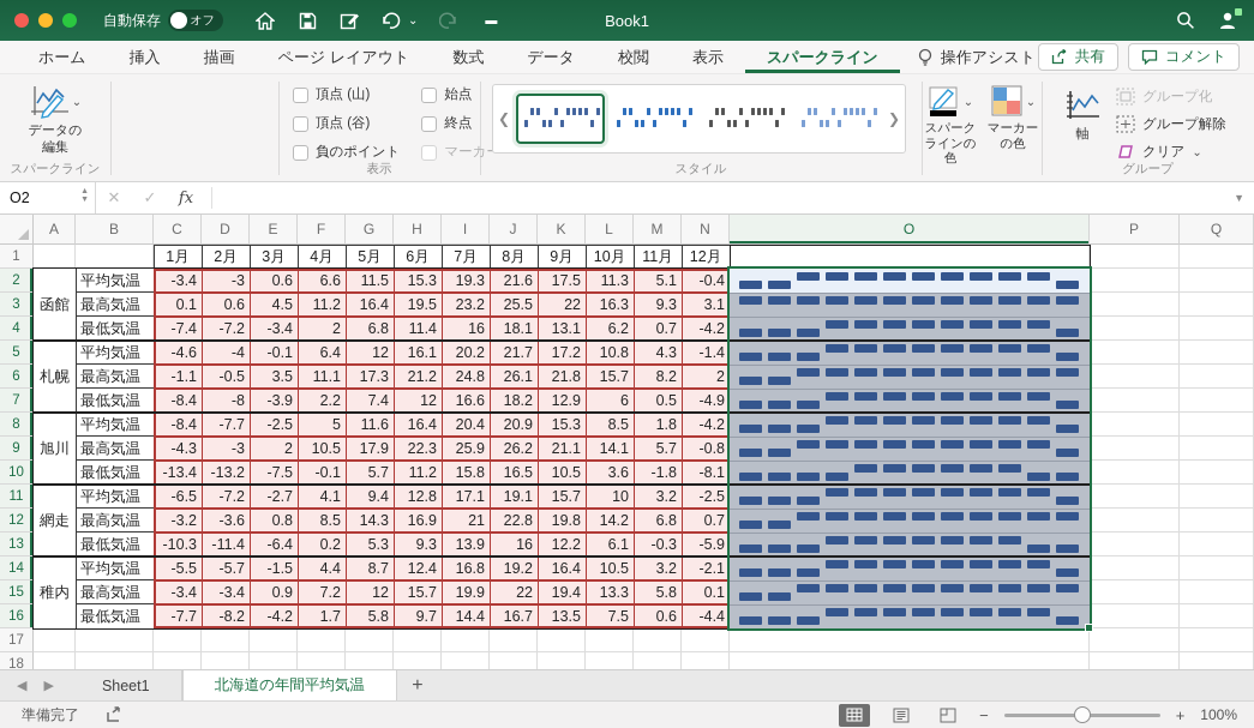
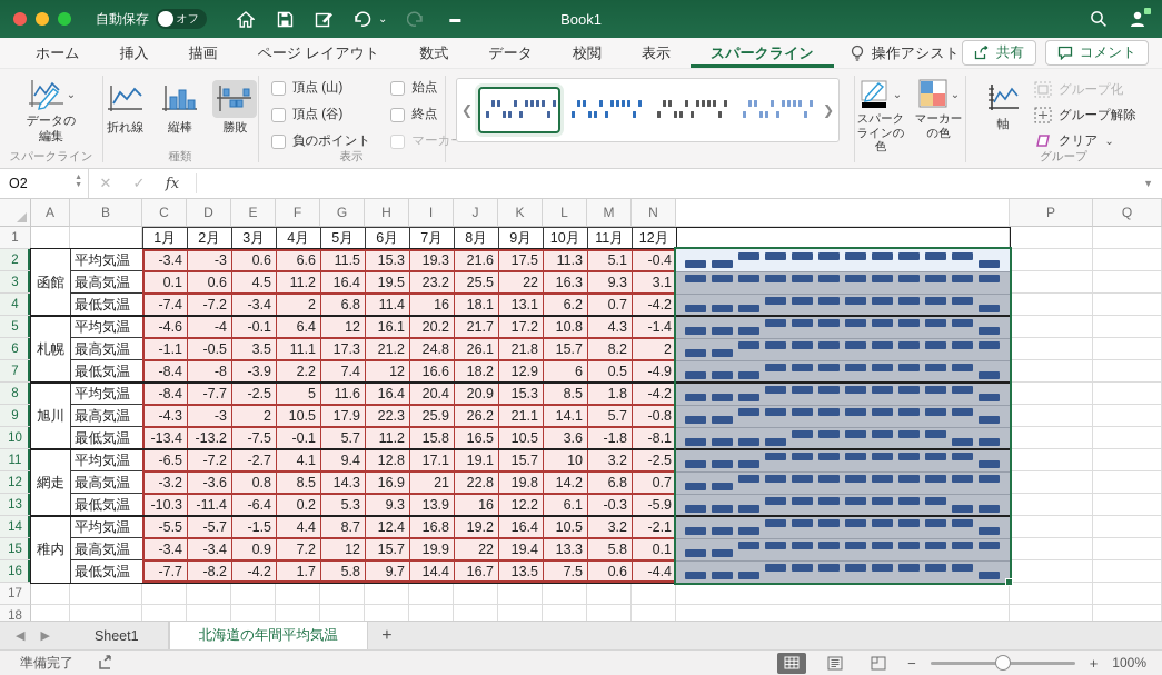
  自動保存
  オフ
  ⌄
  ▬
  Book1
  ホーム
  挿入
  描画
  ページ レイアウト
  数式
  データ
  校閲
  表示
  スパークライン
  操作アシスト
  共有
  コメント
  ⌄
  データの編集
  スパークライン
+ 折れ線
+ 縦棒
+ 勝敗
+ 種類
  頂点 (山)
  頂点 (谷)
  負のポイント
  始点
  終点
  マーカ
  表示
  ❮
  ❯
- スタイル
  ⌄
  スパークラインの色
  ⌄
  マーカーの色
  軸
  グループ化
  グループ解除
  クリア
  ⌄
  グループ
  O2
  ✕
  ✓
  fx
  ▼
  A
  B
  C
  D
  E
  F
  G
  H
  I
  J
  K
  L
  M
  N
- O
  P
  Q
  1
  2
  3
  4
  5
  6
  7
  8
  9
  10
  11
  12
  13
  14
  15
  16
  17
  18
  1月
  2月
  3月
  4月
  5月
  6月
  7月
  8月
  9月
  10月
  11月
  12月
  函館
  札幌
  旭川
  網走
  稚内
  平均気温
  -3.4
  -3
  0.6
  6.6
  11.5
  15.3
  19.3
  21.6
  17.5
  11.3
  5.1
  -0.4
  最高気温
  0.1
  0.6
  4.5
  11.2
  16.4
  19.5
  23.2
  25.5
  22
  16.3
  9.3
  3.1
  最低気温
  -7.4
  -7.2
  -3.4
  2
  6.8
  11.4
  16
  18.1
  13.1
  6.2
  0.7
  -4.2
  平均気温
  -4.6
  -4
  -0.1
  6.4
  12
  16.1
  20.2
  21.7
  17.2
  10.8
  4.3
  -1.4
  最高気温
  -1.1
  -0.5
  3.5
  11.1
  17.3
  21.2
  24.8
  26.1
  21.8
  15.7
  8.2
  2
  最低気温
  -8.4
  -8
  -3.9
  2.2
  7.4
  12
  16.6
  18.2
  12.9
  6
  0.5
  -4.9
  平均気温
  -8.4
  -7.7
  -2.5
  5
  11.6
  16.4
  20.4
  20.9
  15.3
  8.5
  1.8
  -4.2
  最高気温
  -4.3
  -3
  2
  10.5
  17.9
  22.3
  25.9
  26.2
  21.1
  14.1
  5.7
  -0.8
  最低気温
  -13.4
  -13.2
  -7.5
  -0.1
  5.7
  11.2
  15.8
  16.5
  10.5
  3.6
  -1.8
  -8.1
  平均気温
  -6.5
  -7.2
  -2.7
  4.1
  9.4
  12.8
  17.1
  19.1
  15.7
  10
  3.2
  -2.5
  最高気温
  -3.2
  -3.6
  0.8
  8.5
  14.3
  16.9
  21
  22.8
  19.8
  14.2
  6.8
  0.7
  最低気温
  -10.3
  -11.4
  -6.4
  0.2
  5.3
  9.3
  13.9
  16
  12.2
  6.1
  -0.3
  -5.9
  平均気温
  -5.5
  -5.7
  -1.5
  4.4
  8.7
  12.4
  16.8
  19.2
  16.4
  10.5
  3.2
  -2.1
  最高気温
  -3.4
  -3.4
  0.9
  7.2
  12
  15.7
  19.9
  22
  19.4
  13.3
  5.8
  0.1
  最低気温
  -7.7
  -8.2
  -4.2
  1.7
  5.8
  9.7
  14.4
  16.7
  13.5
  7.5
  0.6
  -4.4
  ◀
  ▶
  Sheet1
  北海道の年間平均気温
  +
  準備完了
  −
  +
  100%
